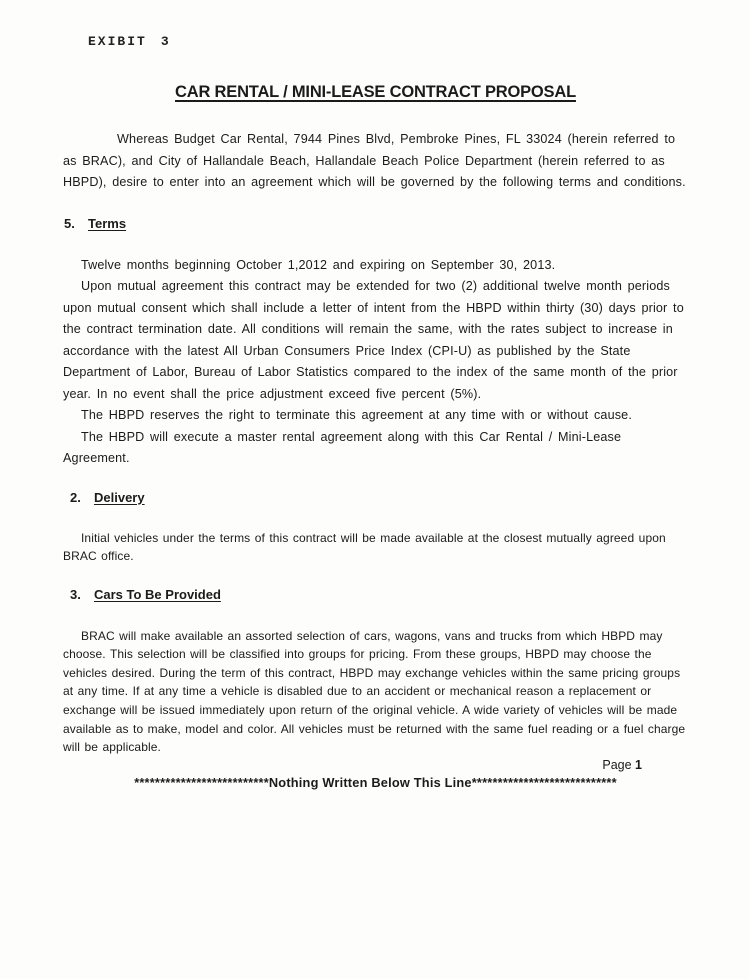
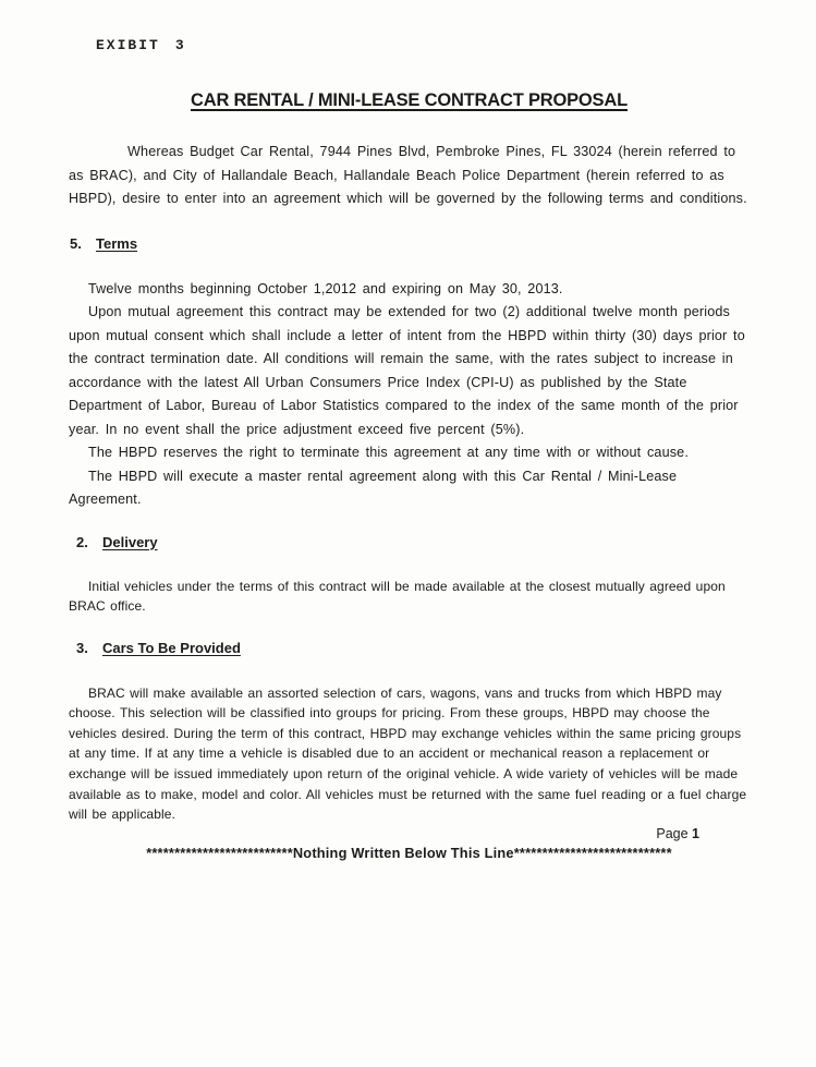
  EXIBIT 3
  CAR RENTAL / MINI-LEASE CONTRACT PROPOSAL
  Whereas Budget Car Rental, 7944 Pines Blvd, Pembroke Pines, FL 33024 (herein referred to as BRAC), and City of Hallandale Beach, Hallandale Beach Police Department (herein referred to as HBPD), desire to enter into an agreement which will be governed by the following terms and conditions.
  5.
  Terms
- Twelve months beginning October 1,2012 and expiring on September 30, 2013.
+ Twelve months beginning October 1,2012 and expiring on May 30, 2013.
  Upon mutual agreement this contract may be extended for two (2) additional twelve month periods upon mutual consent which shall include a letter of intent from the HBPD within thirty (30) days prior to the contract termination date. All conditions will remain the same, with the rates subject to increase in accordance with the latest All Urban Consumers Price Index (CPI-U) as published by the State Department of Labor, Bureau of Labor Statistics compared to the index of the same month of the prior year. In no event shall the price adjustment exceed five percent (5%).
  The HBPD reserves the right to terminate this agreement at any time with or without cause.
  The HBPD will execute a master rental agreement along with this Car Rental / Mini-Lease Agreement.
  2.
  Delivery
  Initial vehicles under the terms of this contract will be made available at the closest mutually agreed upon BRAC office.
  3.
  Cars To Be Provided
  BRAC will make available an assorted selection of cars, wagons, vans and trucks from which HBPD may choose. This selection will be classified into groups for pricing. From these groups, HBPD may choose the vehicles desired. During the term of this contract, HBPD may exchange vehicles within the same pricing groups at any time. If at any time a vehicle is disabled due to an accident or mechanical reason a replacement or exchange will be issued immediately upon return of the original vehicle. A wide variety of vehicles will be made available as to make, model and color. All vehicles must be returned with the same fuel reading or a fuel charge will be applicable.
  Page 1
  **************************Nothing Written Below This Line****************************
